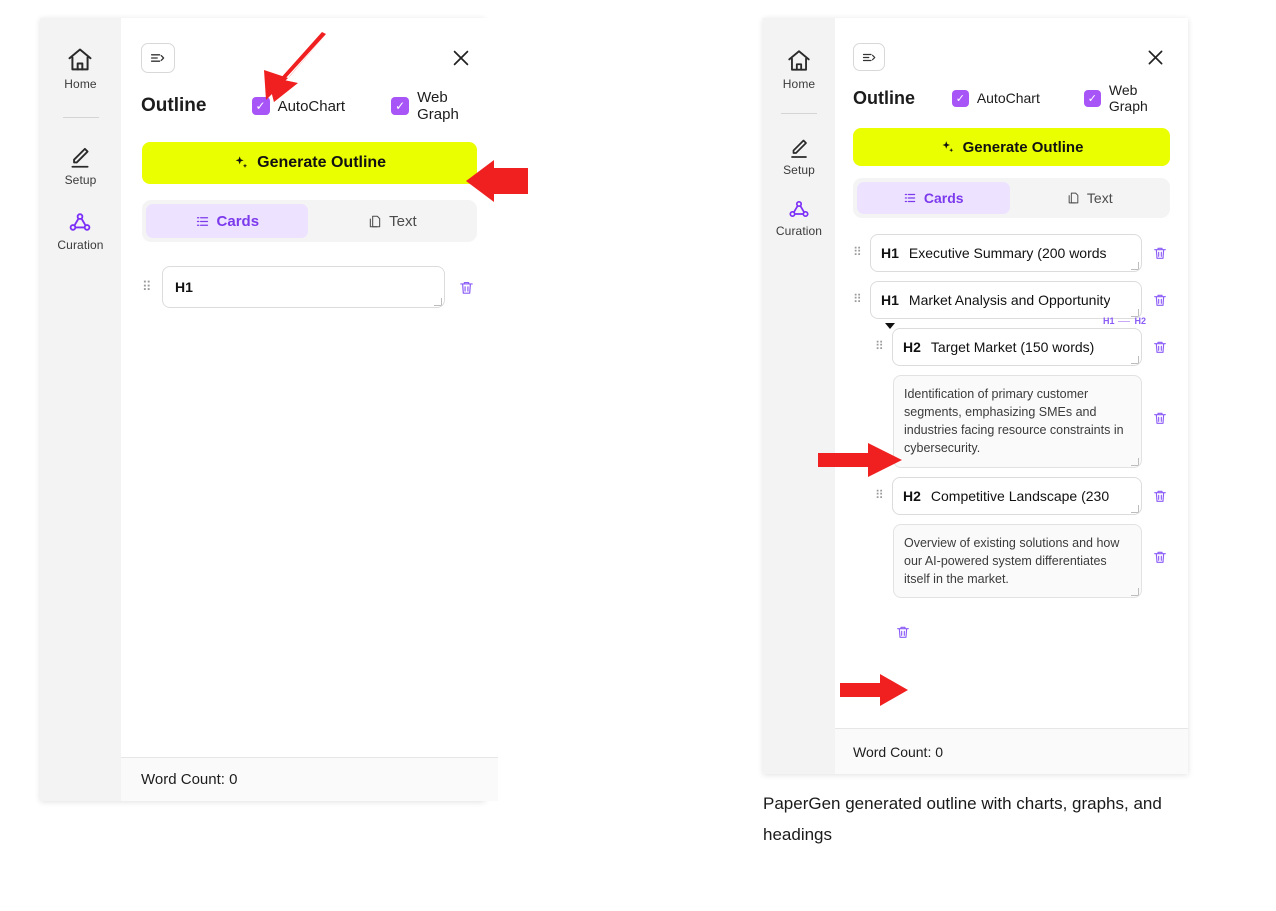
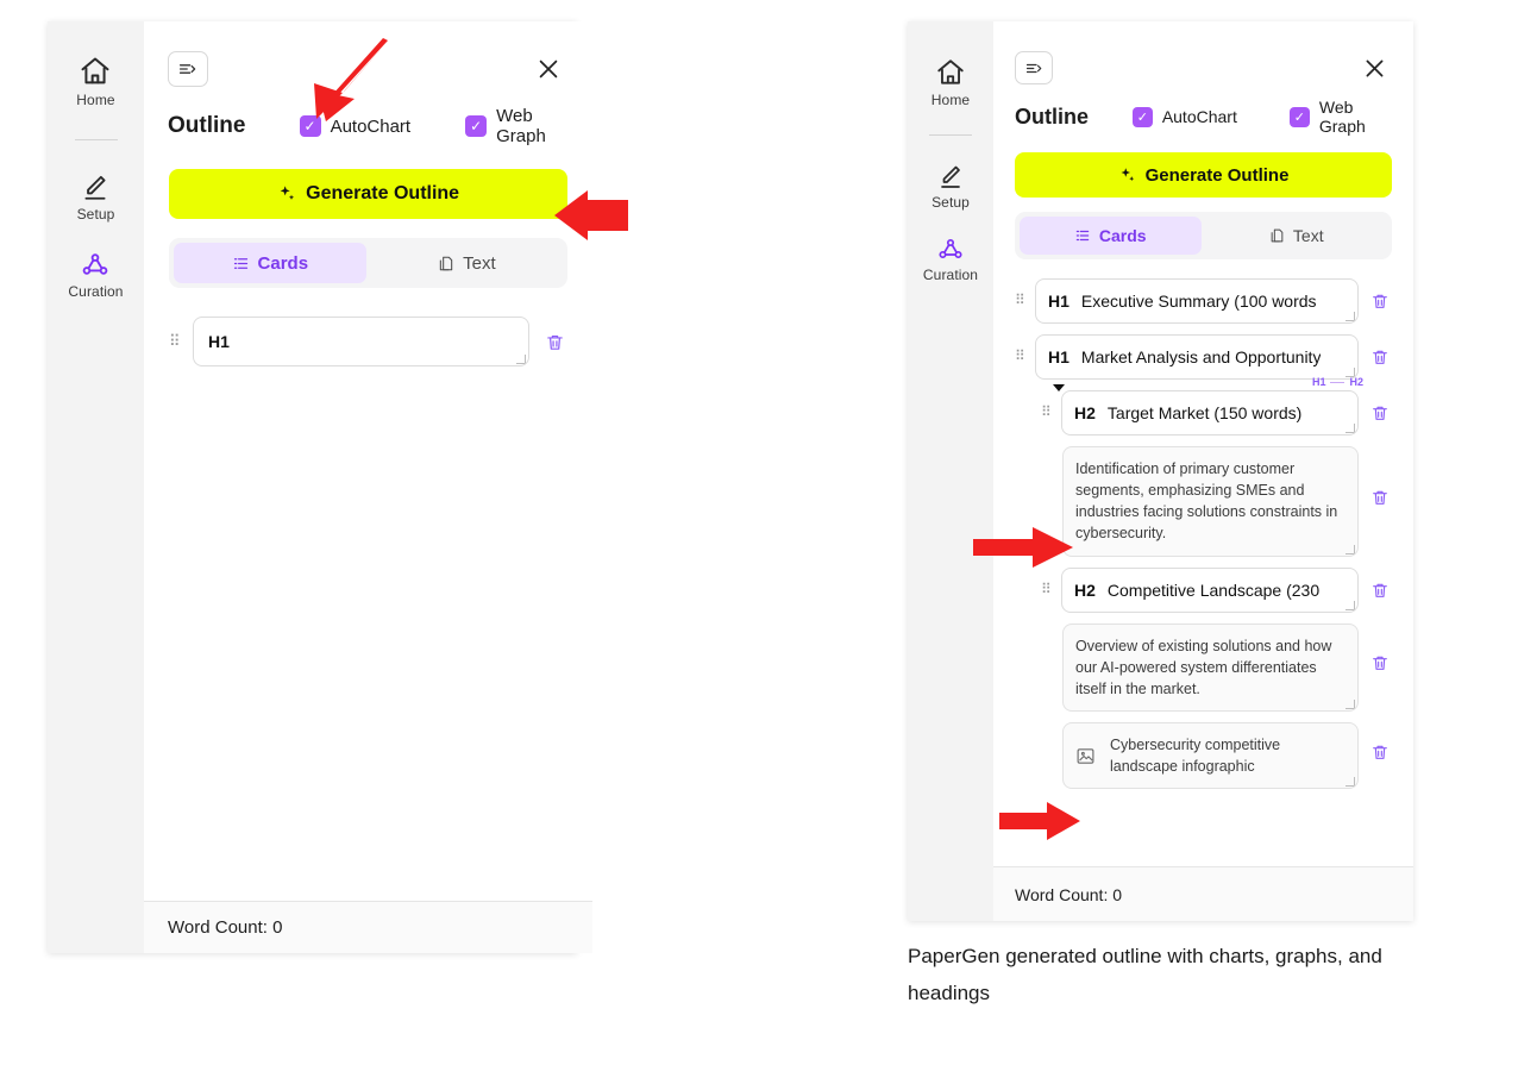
  Home
  Setup
  Curation
  Outline
  ✓
  AutoChart
  ✓
  Web Graph
  Generate Outline
  Cards
  Text
  ⠿
  H1
  Word Count: 0
  Home
  Setup
  Curation
  Outline
  ✓
  AutoChart
  ✓
  Web Graph
  Generate Outline
  Cards
  Text
  ⠿
  H1
- Executive Summary (200 words
+ Executive Summary (100 words
  ⠿
  H1
  Market Analysis and Opportunity
  H1
  H2
  ⠿
  H2
  Target Market (150 words)
- Identification of primary customer segments, emphasizing SMEs and industries facing resource constraints in cybersecurity.
+ Identification of primary customer segments, emphasizing SMEs and industries facing solutions constraints in cybersecurity.
  ⠿
  H2
  Competitive Landscape (230
  Overview of existing solutions and how our AI-powered system differentiates itself in the market.
+ Cybersecurity competitive landscape infographic
  Word Count: 0
  PaperGen generated outline with charts, graphs, and headings
